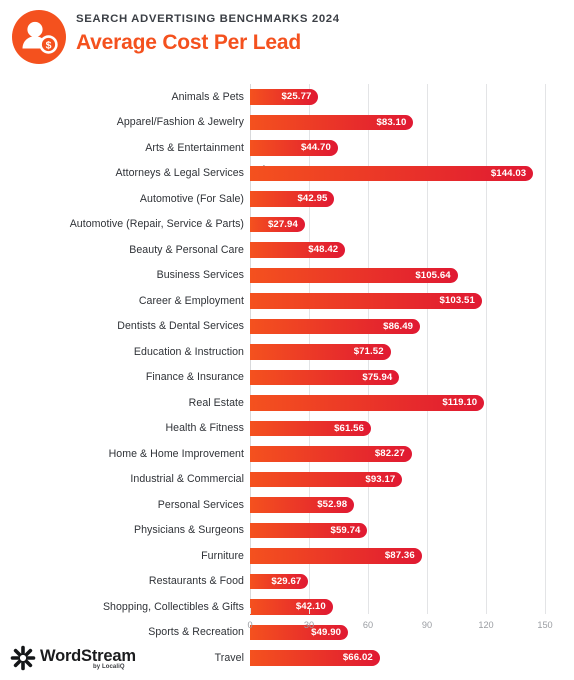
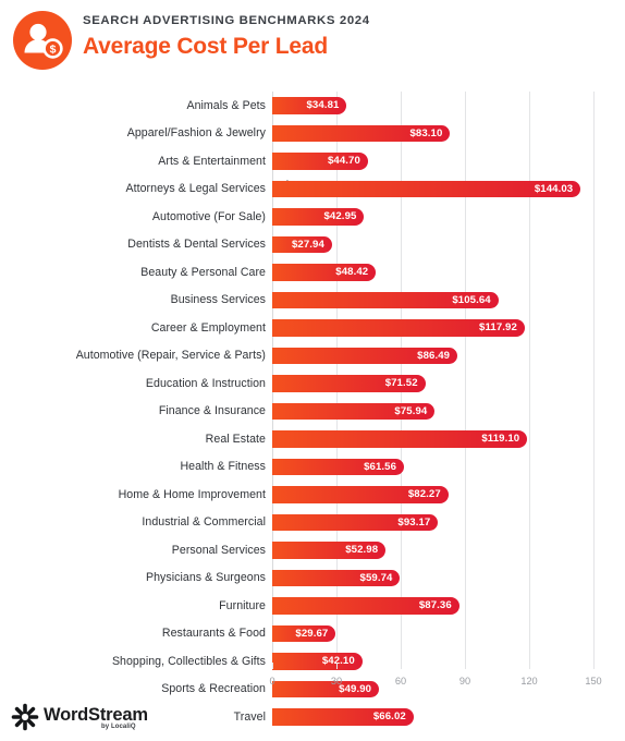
  $
  SEARCH ADVERTISING BENCHMARKS 2024
  Average Cost Per Lead
  Animals & Pets
- $25.77
+ $34.81
  Apparel/Fashion & Jewelry
  $83.10
  Arts & Entertainment
  $44.70
  Attorneys & Legal Services
  $144.03
  Automotive (For Sale)
  $42.95
- Automotive (Repair, Service & Parts)
+ Dentists & Dental Services
  $27.94
  Beauty & Personal Care
  $48.42
  Business Services
  $105.64
  Career & Employment
- $103.51
+ $117.92
- Dentists & Dental Services
+ Automotive (Repair, Service & Parts)
  $86.49
  Education & Instruction
  $71.52
  Finance & Insurance
  $75.94
  Real Estate
  $119.10
  Health & Fitness
  $61.56
  Home & Home Improvement
  $82.27
  Industrial & Commercial
  $93.17
  Personal Services
  $52.98
  Physicians & Surgeons
  $59.74
  Furniture
  $87.36
  Restaurants & Food
  $29.67
  Shopping, Collectibles & Gifts
  $42.10
  Sports & Recreation
  $49.90
  Travel
  $66.02
  0
  30
  60
  90
  120
  150
  WordStream
